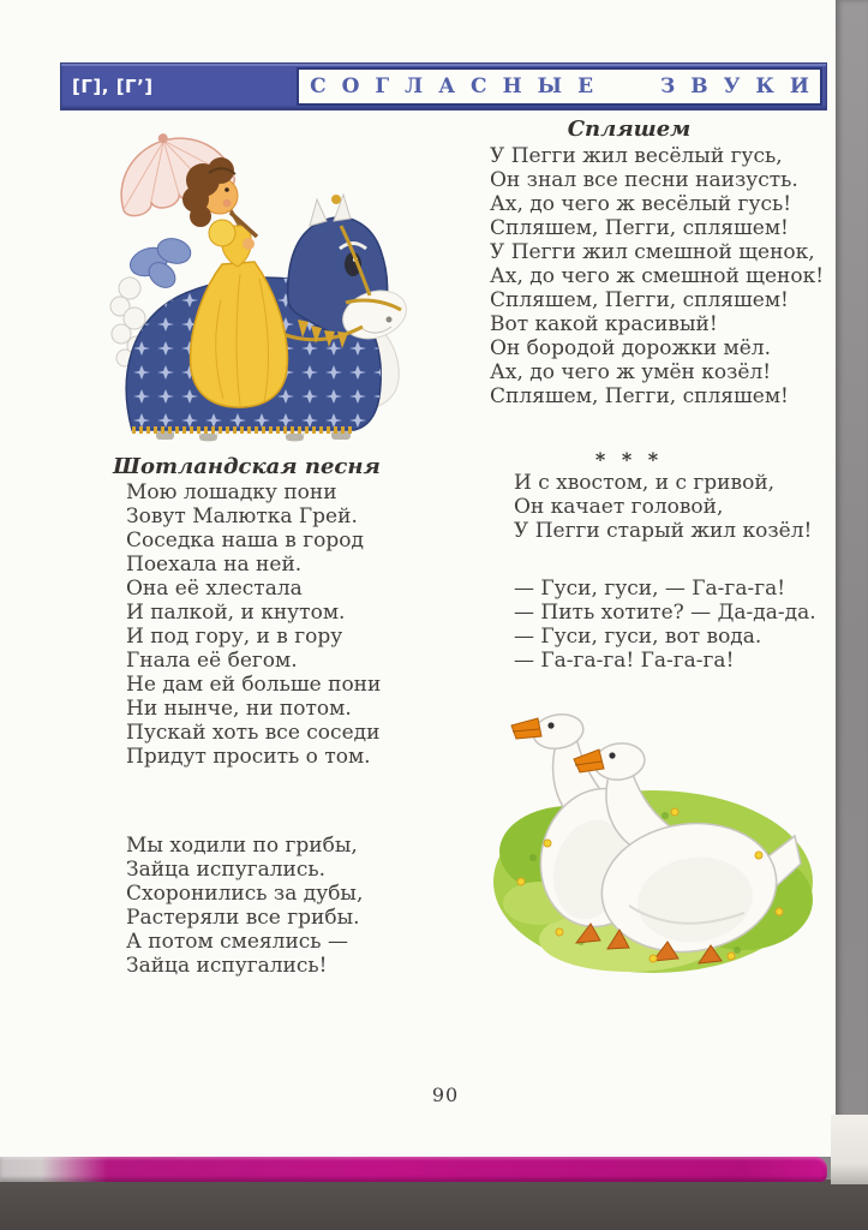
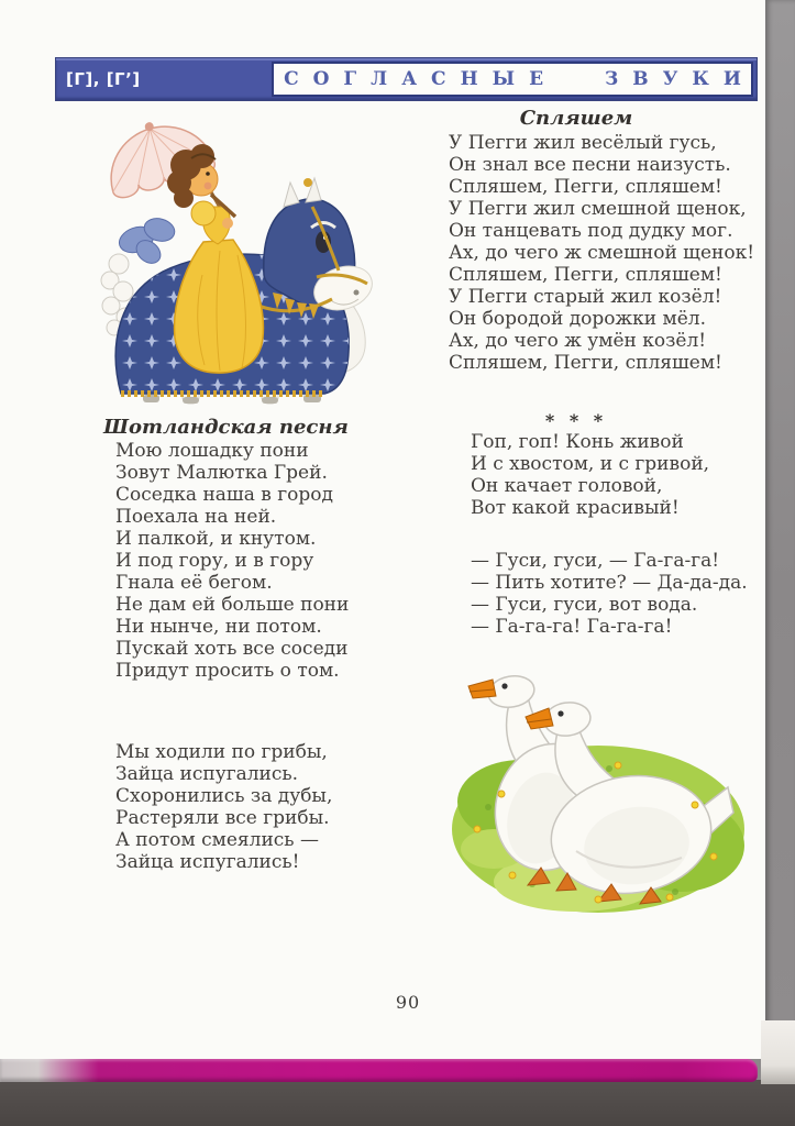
  [Г], [Г’]
  СОГЛАСНЫЕ ЗВУКИ
  Шотландская песня
  Мою лошадку пони
  Зовут Малютка Грей.
  Соседка наша в город
  Поехала на ней.
- Она её хлестала
  И палкой, и кнутом.
  И под гору, и в гору
  Гнала её бегом.
  Не дам ей больше пони
  Ни нынче, ни потом.
  Пускай хоть все соседи
  Придут просить о том.
  Мы ходили по грибы,
  Зайца испугались.
  Схоронились за дубы,
  Растеряли все грибы.
  А потом смеялись —
  Зайца испугались!
  Спляшем
  У Пегги жил весёлый гусь,
  Он знал все песни наизусть.
- Ах, до чего ж весёлый гусь!
  Спляшем, Пегги, спляшем!
  У Пегги жил смешной щенок,
+ Он танцевать под дудку мог.
  Ах, до чего ж смешной щенок!
  Спляшем, Пегги, спляшем!
- Вот какой красивый!
+ У Пегги старый жил козёл!
  Он бородой дорожки мёл.
  Ах, до чего ж умён козёл!
  Спляшем, Пегги, спляшем!
  * * *
+ Гоп, гоп! Конь живой
  И с хвостом, и с гривой,
  Он качает головой,
- У Пегги старый жил козёл!
+ Вот какой красивый!
  — Гуси, гуси, — Га-га-га!
  — Пить хотите? — Да-да-да.
  — Гуси, гуси, вот вода.
  — Га-га-га! Га-га-га!
  90
